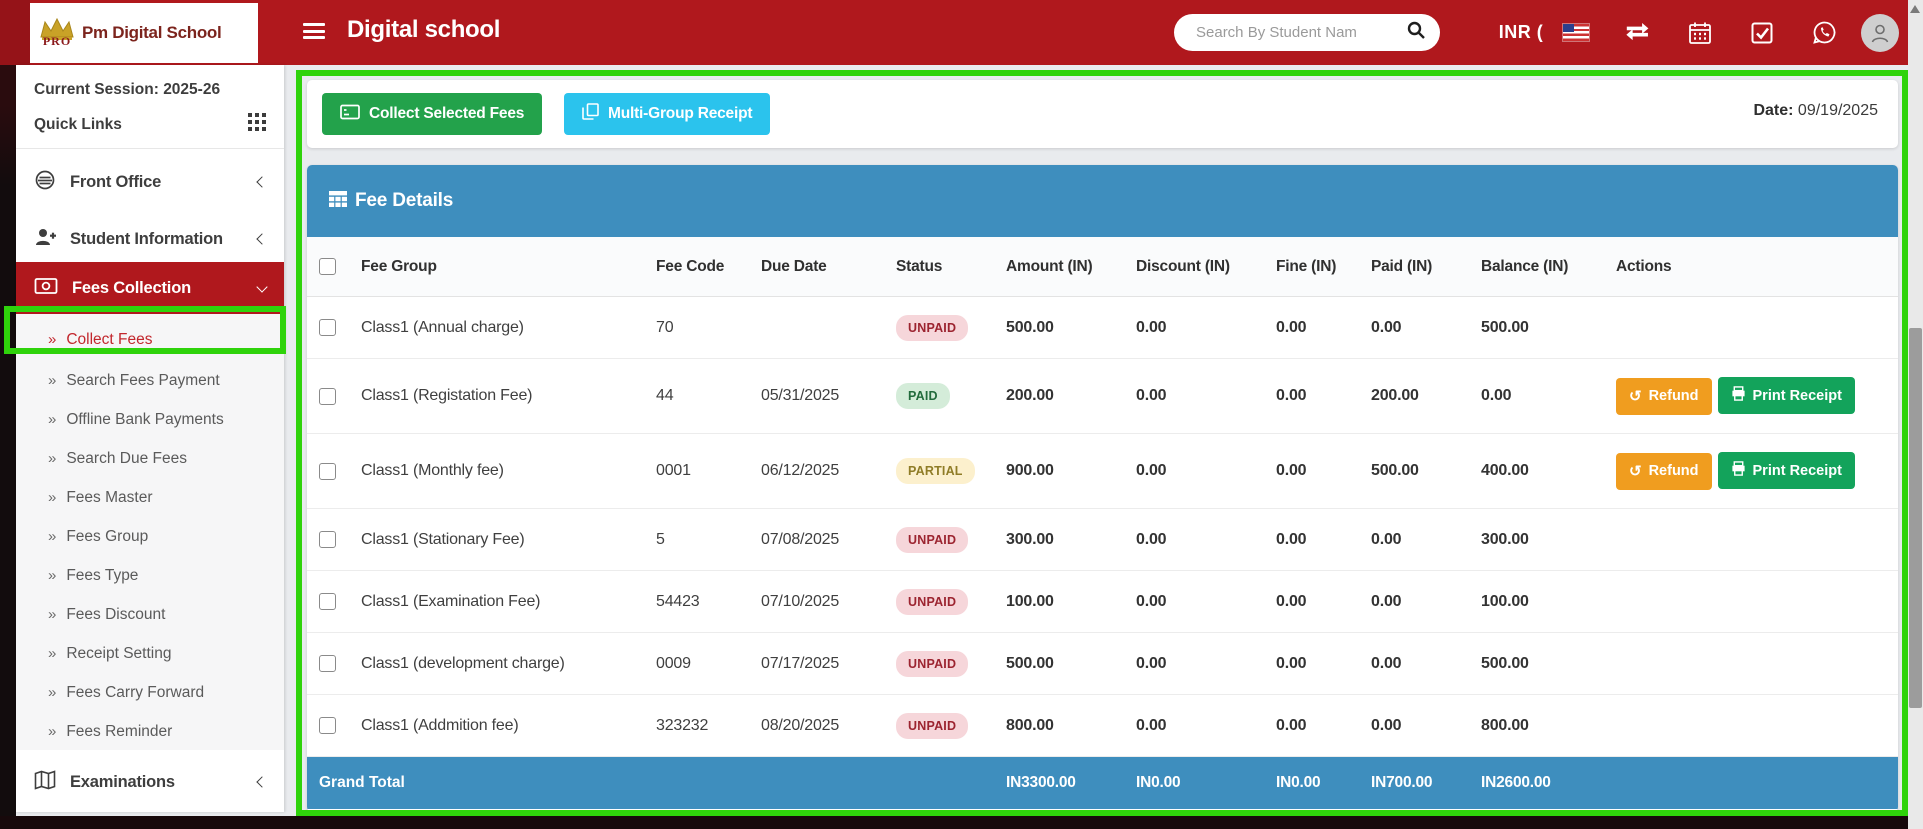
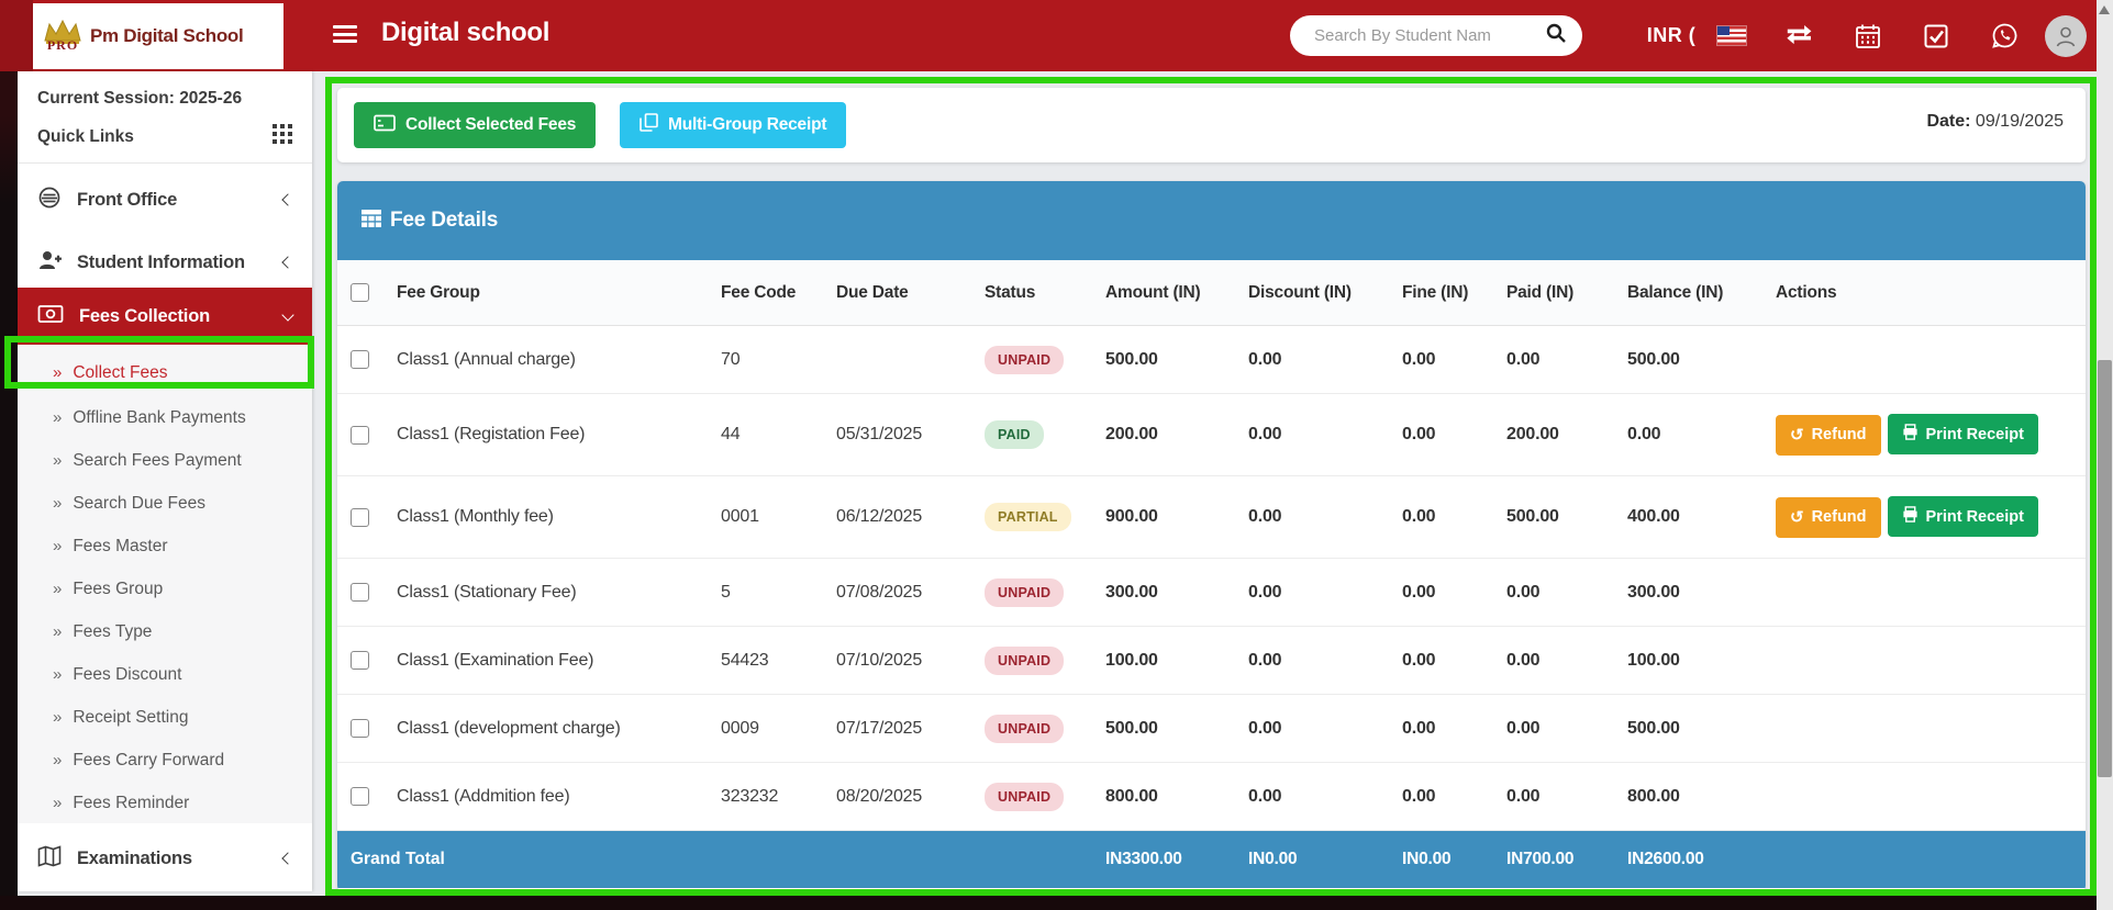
  PRO
  Pm Digital School
  Digital school
  Search By Student Nam
  INR (
  Current Session: 2025-26
  Quick Links
  Front Office
  Student Information
  Fees Collection
  »
  Collect Fees
  »
- Search Fees Payment
+ Offline Bank Payments
  »
- Offline Bank Payments
+ Search Fees Payment
  »
  Search Due Fees
  »
  Fees Master
  »
  Fees Group
  »
  Fees Type
  »
  Fees Discount
  »
  Receipt Setting
  »
  Fees Carry Forward
  »
  Fees Reminder
  Examinations
  Collect Selected Fees
  Multi-Group Receipt
  Date: 09/19/2025
  Fee Details
  Fee Group
  Fee Code
  Due Date
  Status
  Amount (IN)
  Discount (IN)
  Fine (IN)
  Paid (IN)
  Balance (IN)
  Actions
  Class1 (Annual charge)
  70
  UNPAID
  500.00
  0.00
  0.00
  0.00
  500.00
  Class1 (Registation Fee)
  44
  05/31/2025
  PAID
  200.00
  0.00
  0.00
  200.00
  0.00
  ↺
  Refund
  Print Receipt
  Class1 (Monthly fee)
  0001
  06/12/2025
  PARTIAL
  900.00
  0.00
  0.00
  500.00
  400.00
  ↺
  Refund
  Print Receipt
  Class1 (Stationary Fee)
  5
  07/08/2025
  UNPAID
  300.00
  0.00
  0.00
  0.00
  300.00
  Class1 (Examination Fee)
  54423
  07/10/2025
  UNPAID
  100.00
  0.00
  0.00
  0.00
  100.00
  Class1 (development charge)
  0009
  07/17/2025
  UNPAID
  500.00
  0.00
  0.00
  0.00
  500.00
  Class1 (Addmition fee)
  323232
  08/20/2025
  UNPAID
  800.00
  0.00
  0.00
  0.00
  800.00
  Grand Total
  IN3300.00
  IN0.00
  IN0.00
  IN700.00
  IN2600.00
